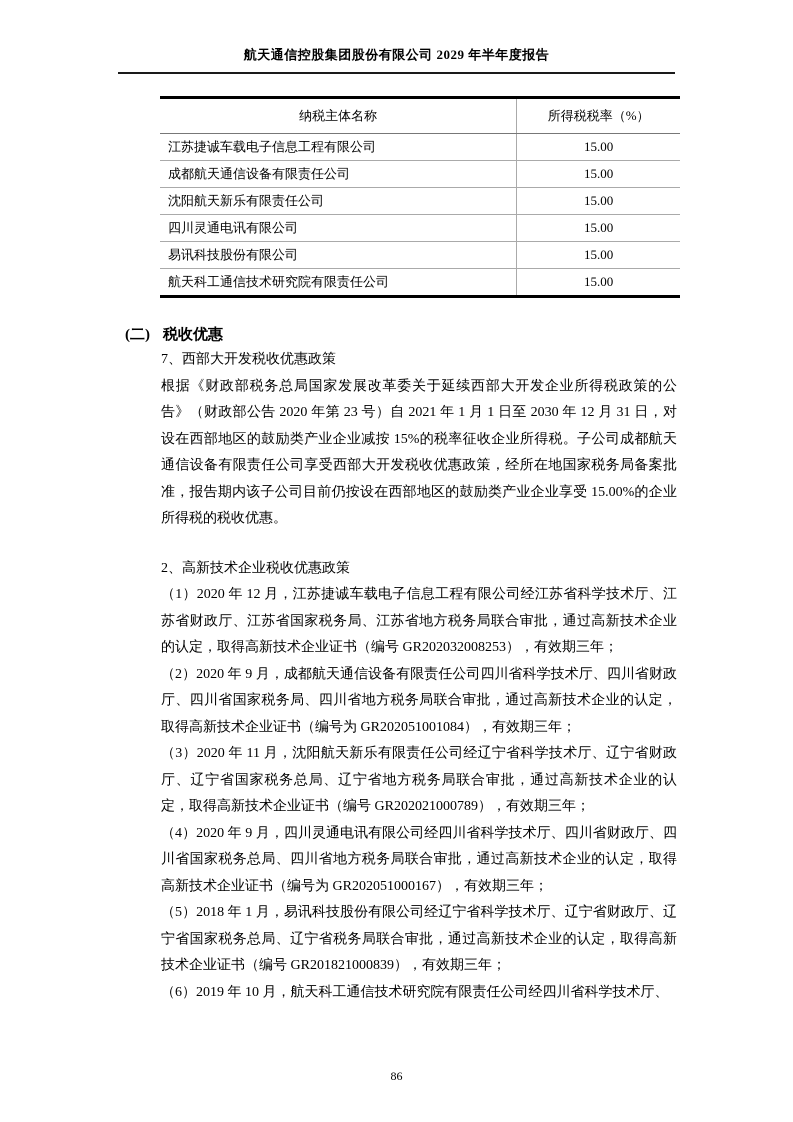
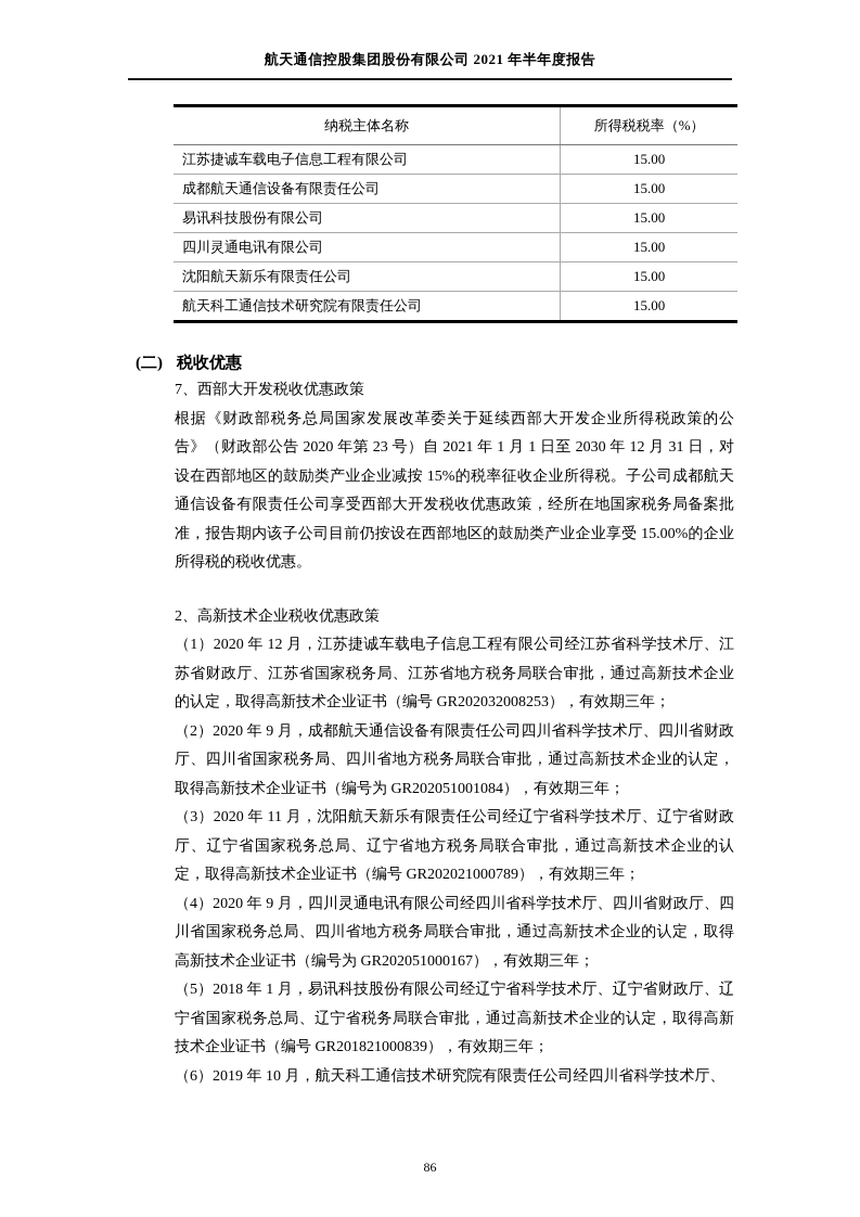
- 航天通信控股集团股份有限公司 2029 年半年度报告
+ 航天通信控股集团股份有限公司 2021 年半年度报告
  纳税主体名称	所得税税率（%）
  江苏捷诚车载电子信息工程有限公司	15.00
  成都航天通信设备有限责任公司	15.00
- 沈阳航天新乐有限责任公司	15.00
+ 易讯科技股份有限公司	15.00
  四川灵通电讯有限公司	15.00
- 易讯科技股份有限公司	15.00
+ 沈阳航天新乐有限责任公司	15.00
  航天科工通信技术研究院有限责任公司	15.00
  (二) 税收优惠
  7、西部大开发税收优惠政策
  根据《财政部税务总局国家发展改革委关于延续西部大开发企业所得税政策的公告》（财政部公告 2020 年第 23 号）自 2021 年 1 月 1 日至 2030 年 12 月 31 日，对设在西部地区的鼓励类产业企业减按 15%的税率征收企业所得税。子公司成都航天通信设备有限责任公司享受西部大开发税收优惠政策，经所在地国家税务局备案批准，报告期内该子公司目前仍按设在西部地区的鼓励类产业企业享受 15.00%的企业所得税的税收优惠。
  2、高新技术企业税收优惠政策
  （1）2020 年 12 月，江苏捷诚车载电子信息工程有限公司经江苏省科学技术厅、江苏省财政厅、江苏省国家税务局、江苏省地方税务局联合审批，通过高新技术企业的认定，取得高新技术企业证书（编号 GR202032008253），有效期三年；
  （2）2020 年 9 月，成都航天通信设备有限责任公司四川省科学技术厅、四川省财政厅、四川省国家税务局、四川省地方税务局联合审批，通过高新技术企业的认定，取得高新技术企业证书（编号为 GR202051001084），有效期三年；
  （3）2020 年 11 月，沈阳航天新乐有限责任公司经辽宁省科学技术厅、辽宁省财政厅、辽宁省国家税务总局、辽宁省地方税务局联合审批，通过高新技术企业的认定，取得高新技术企业证书（编号 GR202021000789），有效期三年；
  （4）2020 年 9 月，四川灵通电讯有限公司经四川省科学技术厅、四川省财政厅、四川省国家税务总局、四川省地方税务局联合审批，通过高新技术企业的认定，取得高新技术企业证书（编号为 GR202051000167），有效期三年；
  （5）2018 年 1 月，易讯科技股份有限公司经辽宁省科学技术厅、辽宁省财政厅、辽宁省国家税务总局、辽宁省税务局联合审批，通过高新技术企业的认定，取得高新技术企业证书（编号 GR201821000839），有效期三年；
  （6）2019 年 10 月，航天科工通信技术研究院有限责任公司经四川省科学技术厅、
  86
